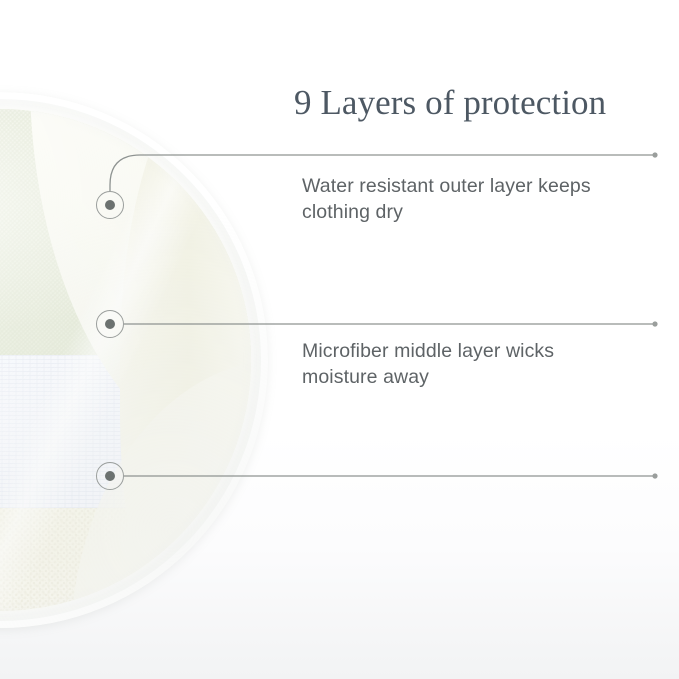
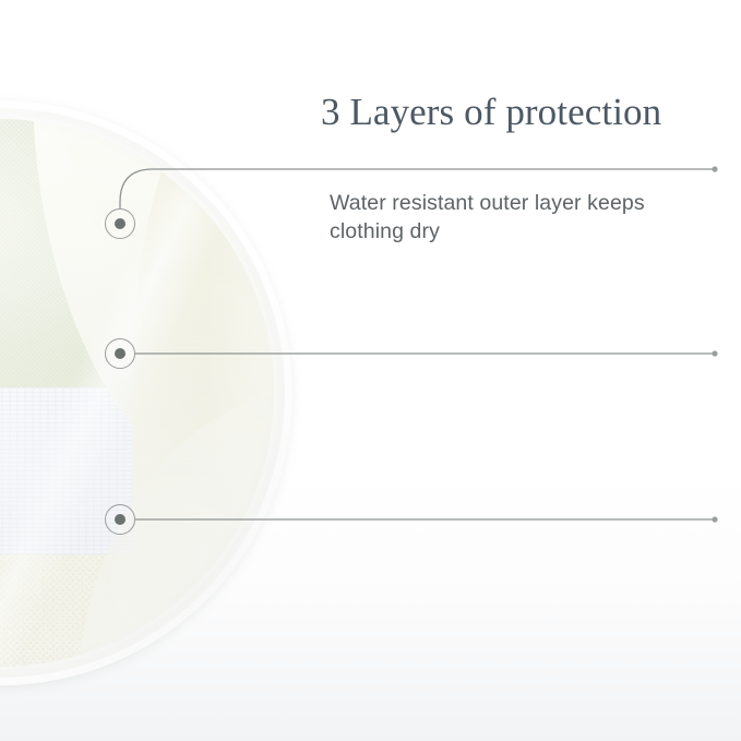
- 9 Layers of protection
+ 3 Layers of protection
  Water resistant outer layer keeps clothing dry
- Microfiber middle layer wicks moisture away
